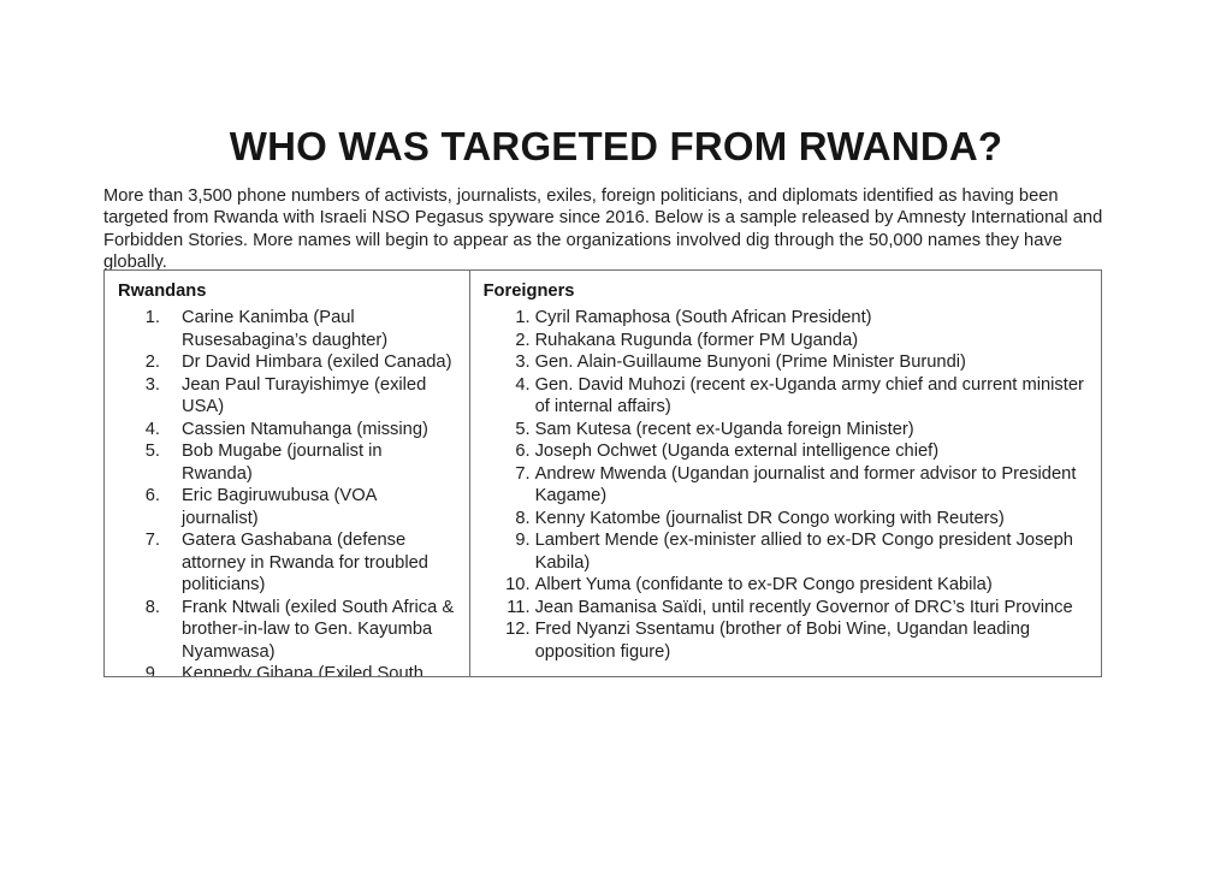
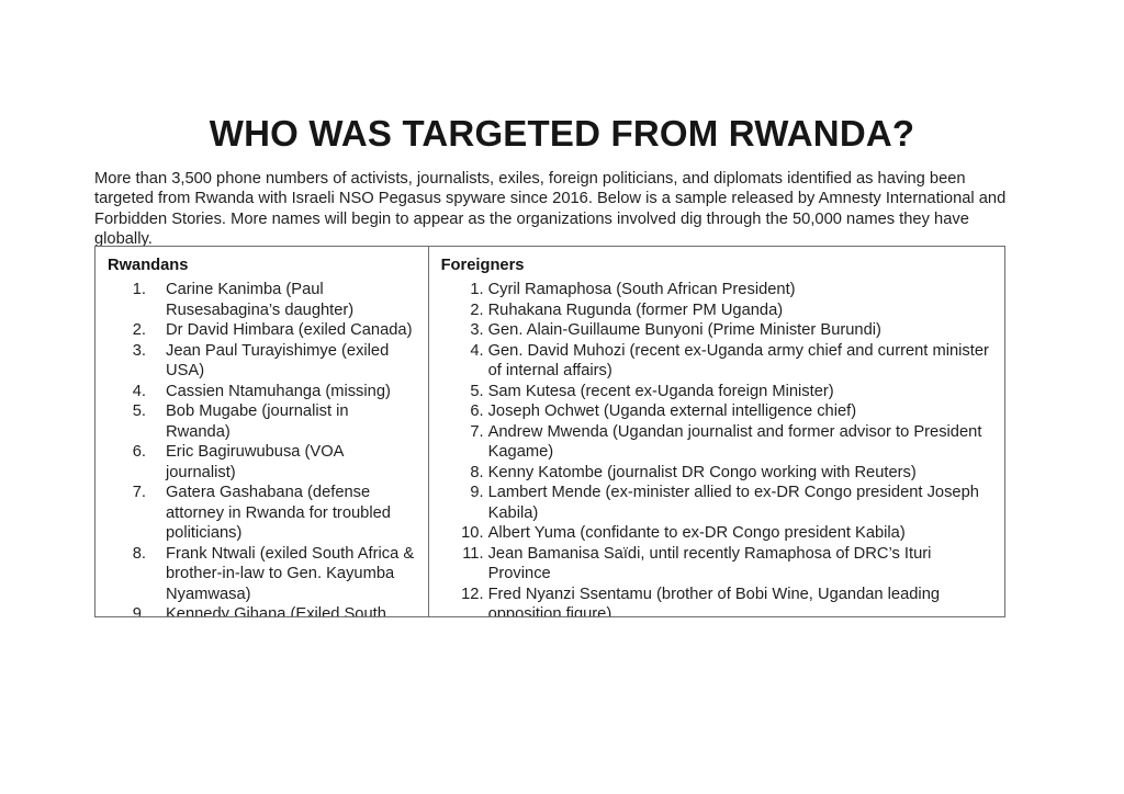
  WHO WAS TARGETED FROM RWANDA?
  More than 3,500 phone numbers of activists, journalists, exiles, foreign politicians, and diplomats identified as having been targeted from Rwanda with Israeli NSO Pegasus spyware since 2016. Below is a sample released by Amnesty International and Forbidden Stories. More names will begin to appear as the organizations involved dig through the 50,000 names they have globally.
  Rwandans
  1.
  Carine Kanimba (Paul Rusesabagina’s daughter)
  2.
  Dr David Himbara (exiled Canada)
  3.
  Jean Paul Turayishimye (exiled USA)
  4.
  Cassien Ntamuhanga (missing)
  5.
  Bob Mugabe (journalist in Rwanda)
  6.
  Eric Bagiruwubusa (VOA journalist)
  7.
  Gatera Gashabana (defense attorney in Rwanda for troubled politicians)
  8.
  Frank Ntwali (exiled South Africa & brother-in-law to Gen. Kayumba Nyamwasa)
  9.
  Kennedy Gihana (Exiled South
  Foreigners
  1.
  Cyril Ramaphosa (South African President)
  2.
  Ruhakana Rugunda (former PM Uganda)
  3.
  Gen. Alain-Guillaume Bunyoni (Prime Minister Burundi)
  4.
  Gen. David Muhozi (recent ex-Uganda army chief and current minister of internal affairs)
  5.
  Sam Kutesa (recent ex-Uganda foreign Minister)
  6.
  Joseph Ochwet (Uganda external intelligence chief)
  7.
  Andrew Mwenda (Ugandan journalist and former advisor to President Kagame)
  8.
  Kenny Katombe (journalist DR Congo working with Reuters)
  9.
  Lambert Mende (ex-minister allied to ex-DR Congo president Joseph Kabila)
  10.
  Albert Yuma (confidante to ex-DR Congo president Kabila)
  11.
- Jean Bamanisa Saïdi, until recently Governor of DRC’s Ituri Province
+ Jean Bamanisa Saïdi, until recently Ramaphosa of DRC’s Ituri Province
  12.
  Fred Nyanzi Ssentamu (brother of Bobi Wine, Ugandan leading opposition figure)
